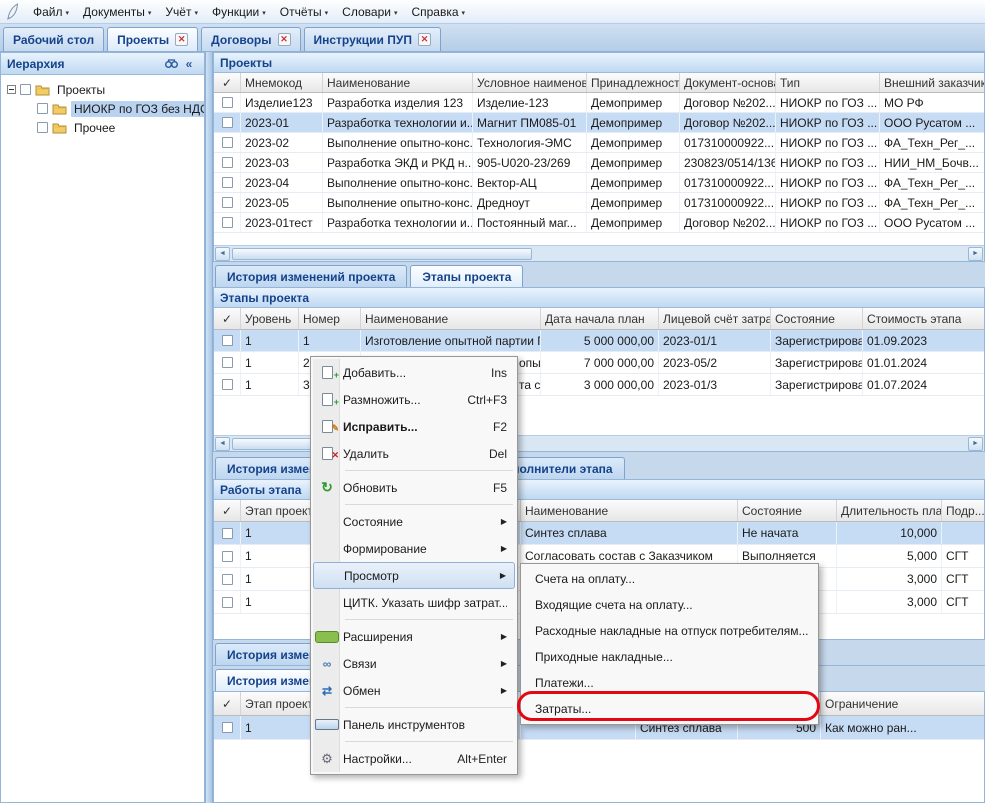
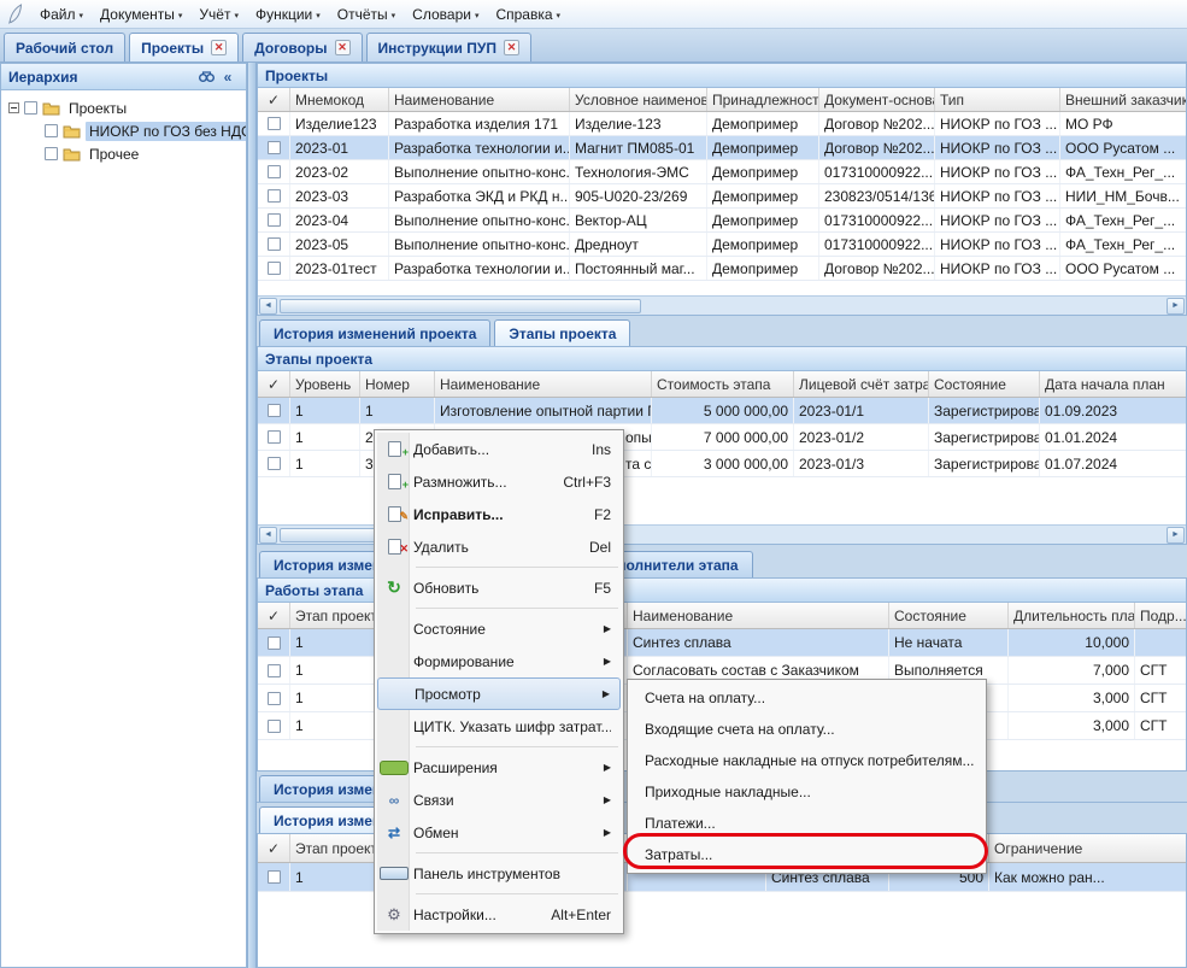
  Файл
  Документы
  Учёт
  Функции
  Отчёты
  Словари
  Справка
  Рабочий стол
  Проекты
  ✕
  Договоры
  ✕
  Инструкции ПУП
  ✕
  Иерархия
  «
  Проекты
  НИОКР по ГОЗ без НД
  Прочее
  Проекты
  ✓
  Мнемокод
  Наименование
  Условное наименов
  Принадлежност
  Документ-основ
  Тип
  Внешний заказчик
  Изделие123
- Разработка изделия 123
+ Разработка изделия 171
  Изделие-123
  Демопример
  Договор №202...
  НИОКР по ГОЗ ...
  МО РФ
  2023-01
  Разработка технологии и..
  Магнит ПМ085-01
  Демопример
  Договор №202...
  НИОКР по ГОЗ ...
  ООО Русатом ...
  2023-02
  Выполнение опытно-конс.
  Технология-ЭМС
  Демопример
  017310000922...
  НИОКР по ГОЗ ...
  ФА_Техн_Рег_...
  2023-03
  Разработка ЭКД и РКД н...
  905-U020-23/269
  Демопример
  230823/0514/136
  НИОКР по ГОЗ ...
  НИИ_НМ_Бочв...
  2023-04
  Выполнение опытно-конс.
  Вектор-АЦ
  Демопример
  017310000922...
  НИОКР по ГОЗ ...
  ФА_Техн_Рег_...
  2023-05
  Выполнение опытно-конс.
  Дредноут
  Демопример
  017310000922...
  НИОКР по ГОЗ ...
  ФА_Техн_Рег_...
  2023-01тест
  Разработка технологии и..
  Постоянный маг...
  Демопример
  Договор №202...
  НИОКР по ГОЗ ...
  ООО Русатом ...
  История изменений проекта
  Этапы проекта
  Этапы проекта
  ✓
  Уровень
  Номер
  Наименование
- Дата начала план
+ Стоимость этапа
  Лицевой счёт затра
  Состояние
- Стоимость этапа
+ Дата начала план
  1
  1
  Изготовление опытной партии
  5 000 000,00
  2023-01/1
  Зарегистрирова
  01.09.2023
  1
  2
  7 000 000,00
- 2023-05/2
+ 2023-01/2
  Зарегистрирова
  01.01.2024
  1
  3
  3 000 000,00
  2023-01/3
  Зарегистрирова
  01.07.2024
  олнители этапа
  Работы этапа
  ✓
  Этап проек
  Наименование
  Состояние
  Длительность пла
  Подр...
  1
  Синтез сплава
  Не начата
  10,000
  1
  Согласовать состав с Заказчиком
  Выполняется
- 5,000
+ 7,000
  СГТ
  1
  3,000
  СГТ
  1
  3,000
  СГТ
  ✓
  Этап проек
  Ограничение
  1
  Синтез сплава
  500
  Как можно ран...
  +
  Добавить...
  Ins
  +
  Размножить...
  Ctrl+F3
  ✎
  Исправить...
  F2
  ✕
  Удалить
  Del
  ↻
  Обновить
  F5
  Состояние
  ▶
  Формирование
  ▶
  Просмотр
  ▶
  ЦИТК. Указать шифр затрат...
  Расширения
  ▶
  ∞
  Связи
  ▶
  ⇄
  Обмен
  ▶
  Панель инструментов
  ⚙
  Настройки...
  Alt+Enter
  Счета на оплату...
  Входящие счета на оплату...
  Расходные накладные на отпуск потребителям...
  Приходные накладные...
  Платежи...
  Затраты...
